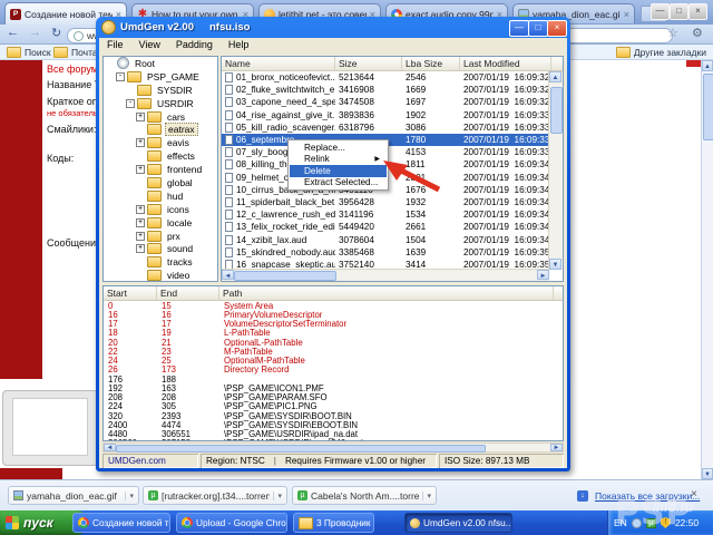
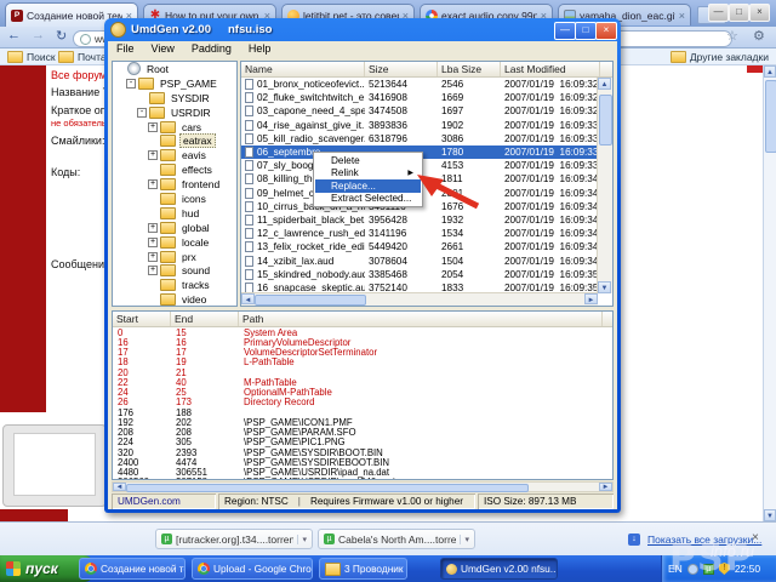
  Создание новой тем
  ×
  ✱
  How to put your own
  ×
  letitbit.net - это сове
  ×
  exact audio copy 99p
  ×
  yamaha_dion_eac.gi
  ×
  ←
  →
  ↻
  ☆
  ⚙
  Другие закладки
  Поиск
  Почт
  не обязател
  Смайлики
  Коды:
  Сообщени
  Показать все загрузки...
  ×
- yamaha_dion_eac.gif
  [rutracker.org].t34....torren
  Cabela's North Am....torre
  UmdGen v2.00
  nfsu.iso
  —
  □
  ×
  File View Padding Help
  Root
  PSP_GAME
  SYSDIR
  USRDIR
  cars
  eatrax
  eavis
  effects
  frontend
- global
+ icons
  hud
- icons
+ global
  locale
  prx
  sound
  tracks
  video
  Name
  Size
  Lba Size
  Last Modified
  01_bronx_noticeofevict..
  5213644
  2546
  2007/01/19 16:09:3
  02_fluke_switchtwitch_e
  3416908
  1669
  2007/01/19 16:09:3
  03_capone_need_4_spe
  3474508
  1697
  2007/01/19 16:09:3
  04_rise_against_give_it.
  3893836
  1902
  2007/01/19 16:09:3
  05_kill_radio_scavenger.
  6318796
  3086
  2007/01/19 16:09:3
  06_septemb
  1780
  2007/01/19 16:09:3
  07_sly_boog
  4153
  2007/01/19 16:09:3
  08_killing_th
  1811
  2007/01/19 16:09:3
  09_helmet_c
  2007/01/19 16:09:3
  1676
  2007/01/19 16:09:3
  11_spiderbait_black_bet
  3956428
  1932
  2007/01/19 16:09:3
  12_c_lawrence_rush_ed
  3141196
  1534
  2007/01/19 16:09:3
  13_felix_rocket_ride_edi
  5449420
  2661
  2007/01/19 16:09:3
  14_xzibit_lax.aud
  3078604
  1504
  2007/01/19 16:09:3
  15_skindred_nobody.au
  3385468
- 1639
+ 2054
  2007/01/19 16:09:3
  16_snapcase_skeptic.au
  3752140
- 3414
+ 1833
  2007/01/19 16:09:3
  Start
  End
  Path
  0
  15
  System Area
  16
  16
  PrimaryVolumeDescriptor
  17
  17
  VolumeDescriptorSetTerminator
  18
  19
  L-PathTable
  20
  21
- OptionalL-PathTable
  22
- 23
+ 40
  M-PathTable
  24
  25
  OptionalM-PathTable
  26
  173
  Directory Record
  176
  188
  192
- 163
+ 202
  \PSP_GAME\ICON1.PMF
  208
  208
  \PSP_GAME\PARAM.SFO
  224
  305
  \PSP_GAME\PIC1.PNG
  320
  2393
  \PSP_GAME\SYSDIR\BOOT.BIN
  2400
  4474
  \PSP_GAME\SYSDIR\EBOOT.BIN
  4480
  306551
  \PSP_GAME\USRDIR\ipad_na.dat
  UMDGen.com
  Region: NTSC
  |
  Requires Firmware v1.00 or higher
  ISO Size: 897.13 MB
- Replace...
+ Delete
  Relink
- Delete
+ Replace...
  Extract Selected...
  пуск
  EN
  22:50
  Создание новой т
  Upload - Google Chro
  3 Проводник
  UmdGen v2.00 nfsu..
  PSP
  info.ru
  —
  □
  ×
